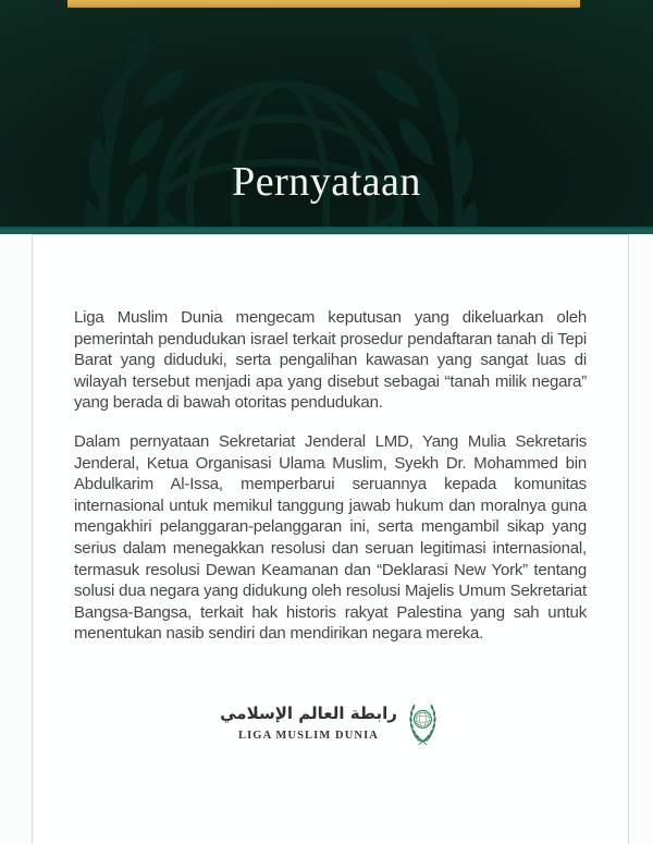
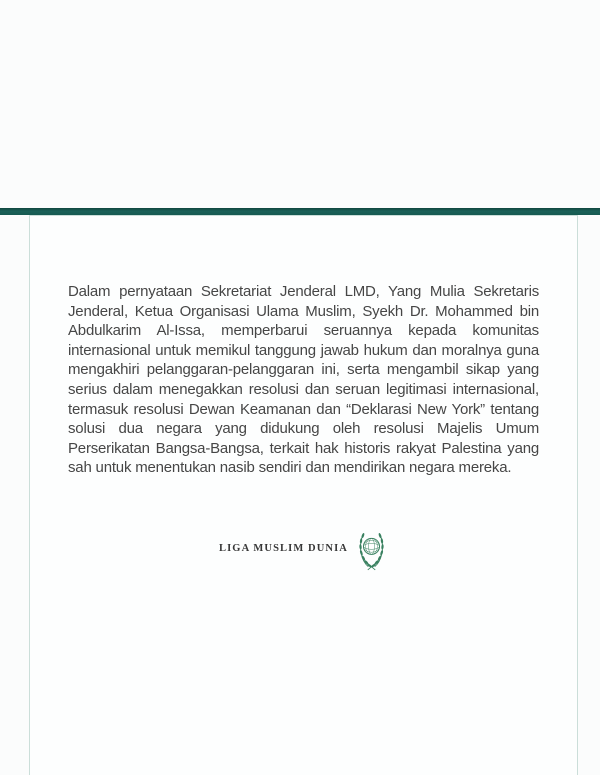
- Pernyataan
- Liga Muslim Dunia mengecam keputusan yang dikeluarkan oleh pemerintah pendudukan israel terkait prosedur pendaftaran tanah di Tepi Barat yang diduduki, serta pengalihan kawasan yang sangat luas di wilayah tersebut menjadi apa yang disebut sebagai “tanah milik negara” yang berada di bawah otoritas pendudukan.
- Dalam pernyataan Sekretariat Jenderal LMD, Yang Mulia Sekretaris Jenderal, Ketua Organisasi Ulama Muslim, Syekh Dr. Mohammed bin Abdulkarim Al-Issa, memperbarui seruannya kepada komunitas internasional untuk memikul tanggung jawab hukum dan moralnya guna mengakhiri pelanggaran-pelanggaran ini, serta mengambil sikap yang serius dalam menegakkan resolusi dan seruan legitimasi internasional, termasuk resolusi Dewan Keamanan dan “Deklarasi New York” tentang solusi dua negara yang didukung oleh resolusi Majelis Umum Sekretariat Bangsa-Bangsa, terkait hak historis rakyat Palestina yang sah untuk menentukan nasib sendiri dan mendirikan negara mereka.
+ Dalam pernyataan Sekretariat Jenderal LMD, Yang Mulia Sekretaris Jenderal, Ketua Organisasi Ulama Muslim, Syekh Dr. Mohammed bin Abdulkarim Al-Issa, memperbarui seruannya kepada komunitas internasional untuk memikul tanggung jawab hukum dan moralnya guna mengakhiri pelanggaran-pelanggaran ini, serta mengambil sikap yang serius dalam menegakkan resolusi dan seruan legitimasi internasional, termasuk resolusi Dewan Keamanan dan “Deklarasi New York” tentang solusi dua negara yang didukung oleh resolusi Majelis Umum Perserikatan Bangsa-Bangsa, terkait hak historis rakyat Palestina yang sah untuk menentukan nasib sendiri dan mendirikan negara mereka.
- رابطة العالم الإسلامي
  LIGA MUSLIM DUNIA
